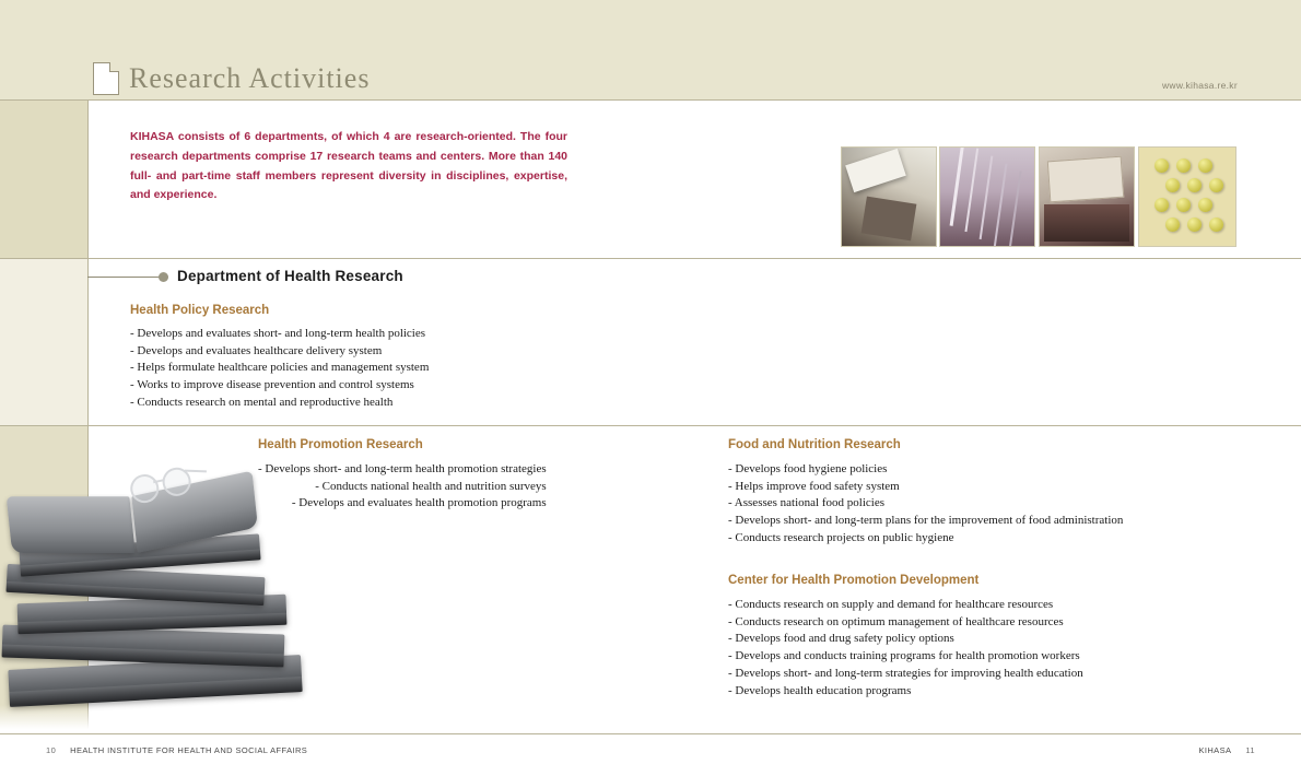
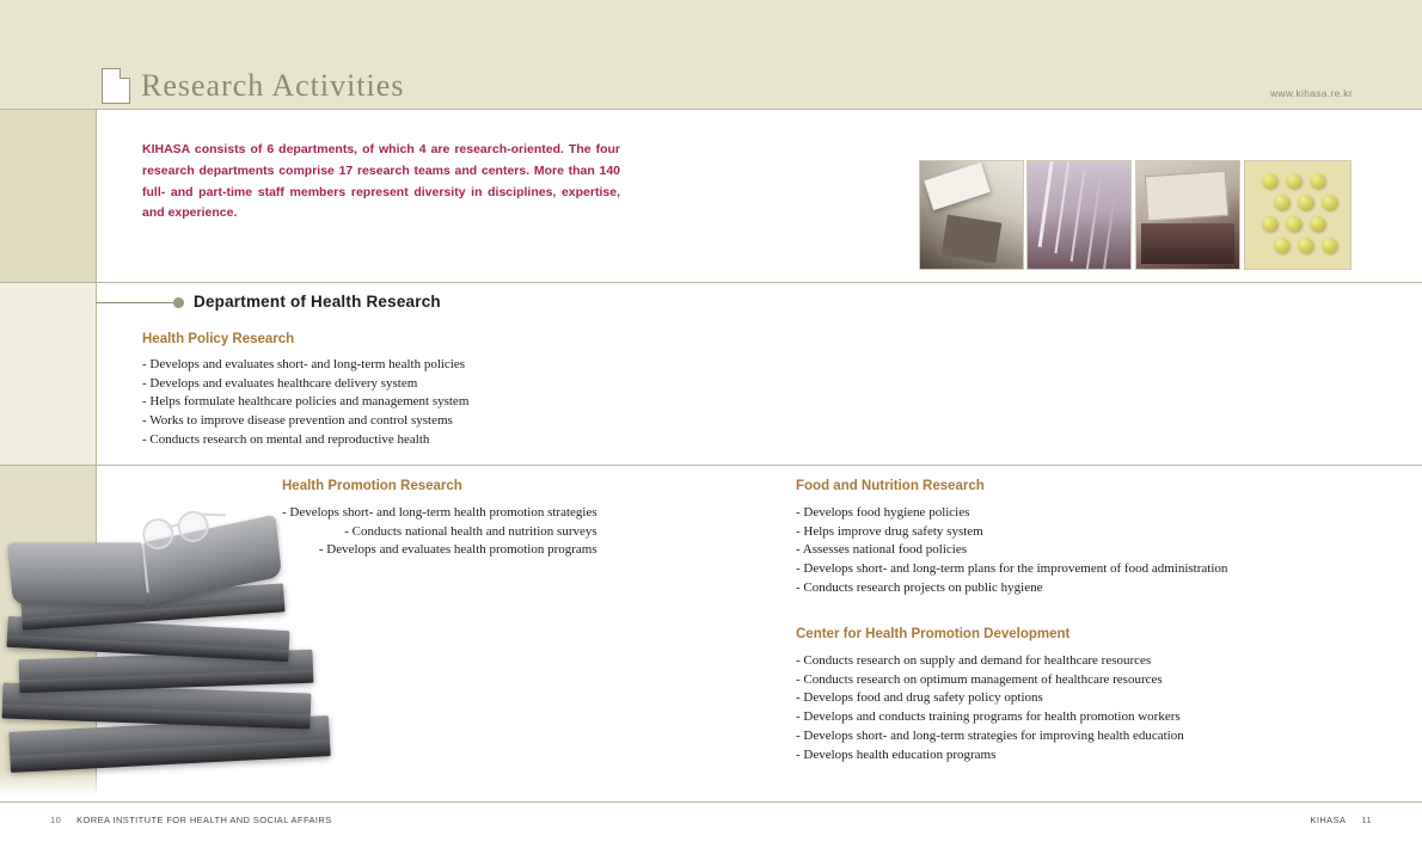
  Research Activities
  www.kihasa.re.kr
  KIHASA consists of 6 departments, of which 4 are research-oriented. The four research departments comprise 17 research teams and centers. More than 140 full- and part-time staff members represent diversity in disciplines, expertise, and experience.
  Department of Health Research
  Health Policy Research
  - Develops and evaluates short- and long-term health policies
  - Develops and evaluates healthcare delivery system
  - Helps formulate healthcare policies and management system
  - Works to improve disease prevention and control systems
  - Conducts research on mental and reproductive health
  Health Promotion Research
  - Develops short- and long-term health promotion strategies
  - Conducts national health and nutrition surveys
  - Develops and evaluates health promotion programs
  Food and Nutrition Research
  - Develops food hygiene policies
- - Helps improve food safety system
+ - Helps improve drug safety system
  - Assesses national food policies
  - Develops short- and long-term plans for the improvement of food administration
  - Conducts research projects on public hygiene
  Center for Health Promotion Development
  - Conducts research on supply and demand for healthcare resources
  - Conducts research on optimum management of healthcare resources
  - Develops food and drug safety policy options
  - Develops and conducts training programs for health promotion workers
  - Develops short- and long-term strategies for improving health education
  - Develops health education programs
- 10 HEALTH INSTITUTE FOR HEALTH AND SOCIAL AFFAIRS
+ 10 KOREA INSTITUTE FOR HEALTH AND SOCIAL AFFAIRS
  KIHASA 11
